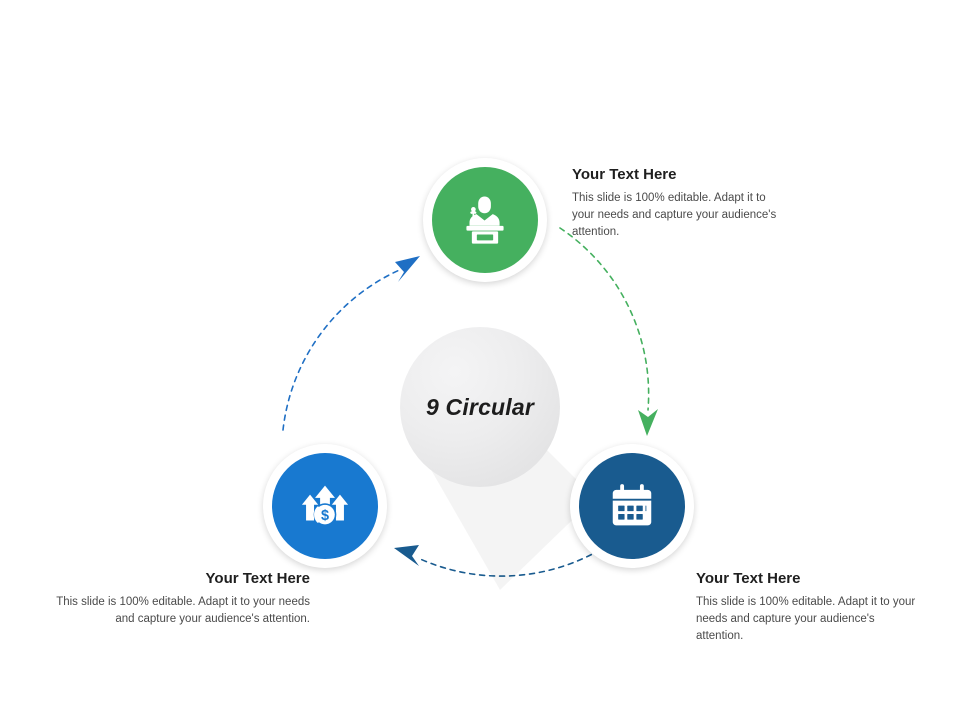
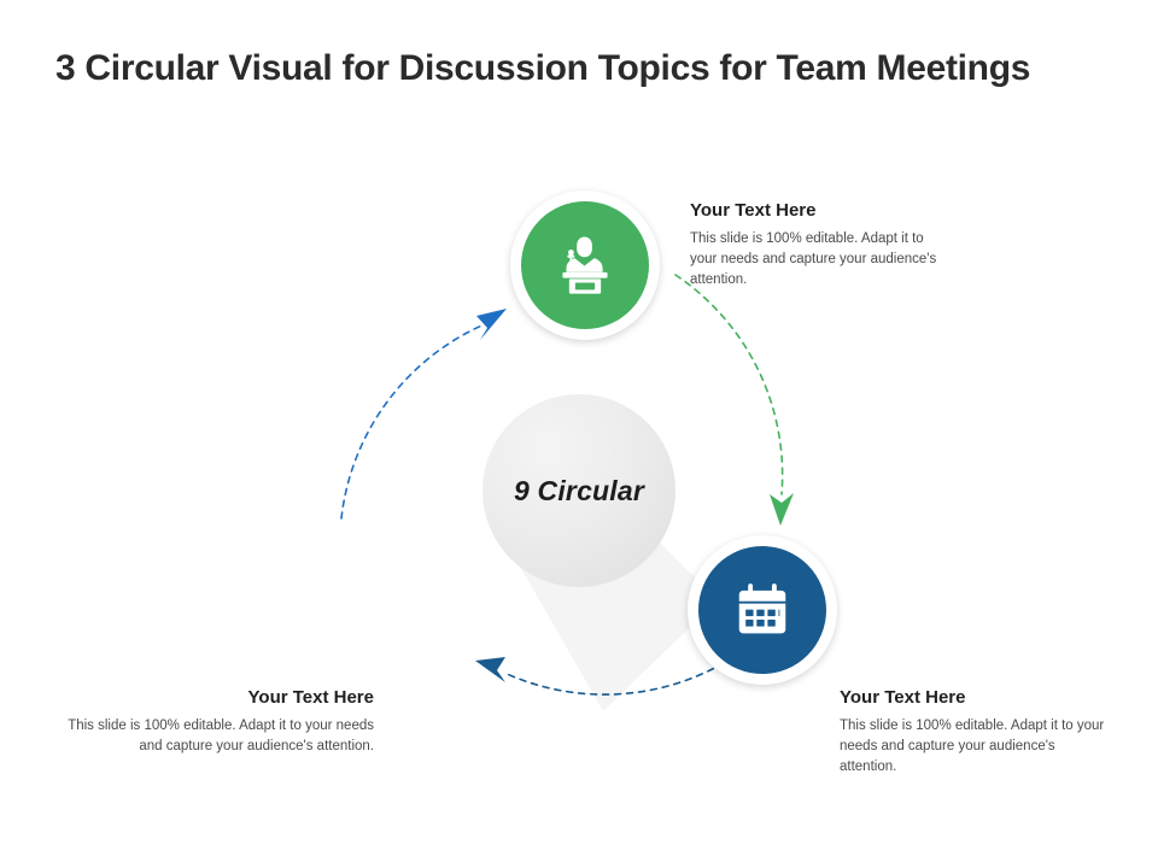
+ 3 Circular Visual for Discussion Topics for Team Meetings
  9 Circular
- $
  Your Text Here
  This slide is 100% editable. Adapt it to your needs and capture your audience's attention.
  Your Text Here
  This slide is 100% editable. Adapt it to your needs and capture your audience's attention.
  Your Text Here
  This slide is 100% editable. Adapt it to your needs and capture your audience's attention.
